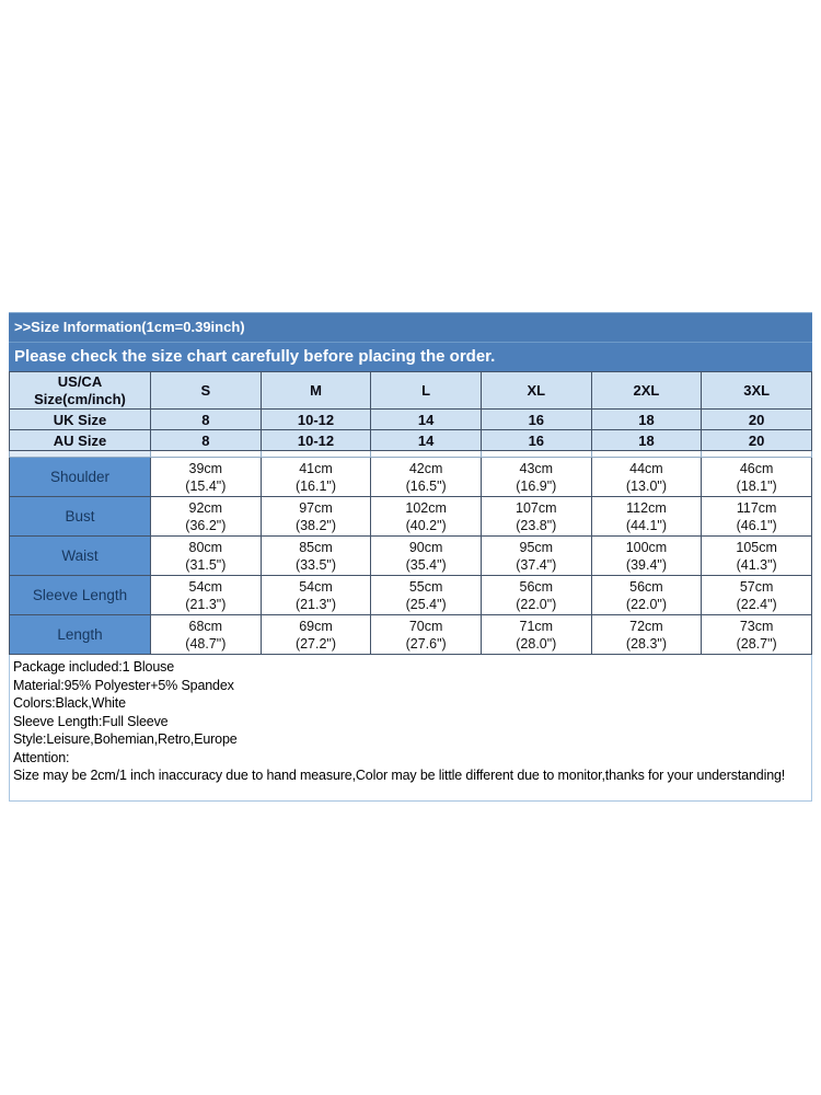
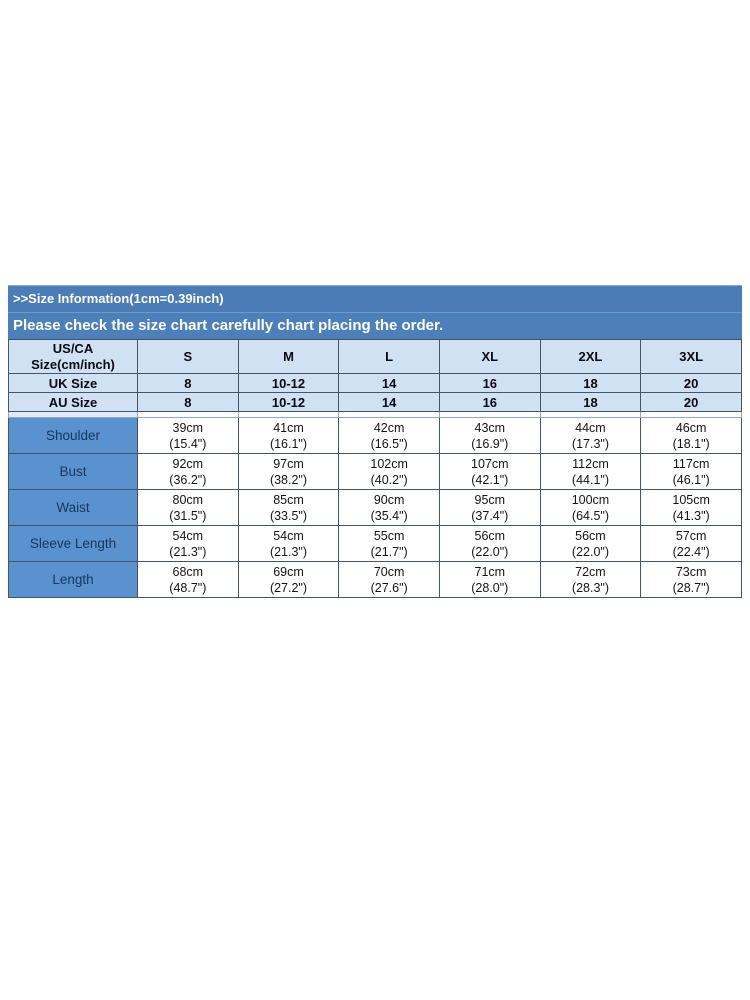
  >>Size Information(1cm=0.39inch)
- Please check the size chart carefully before placing the order.
+ Please check the size chart carefully chart placing the order.
  US/CA Size(cm/inch)	S	M	L	XL	2XL	3XL
  UK Size	8	10-12	14	16	18	20
  AU Size	8	10-12	14	16	18	20
- Shoulder	39cm(15.4")	41cm(16.1")	42cm(16.5")	43cm(16.9")	44cm(13.0")	46cm(18.1")
+ Shoulder	39cm(15.4")	41cm(16.1")	42cm(16.5")	43cm(16.9")	44cm(17.3")	46cm(18.1")
- Bust	92cm(36.2")	97cm(38.2")	102cm(40.2")	107cm(23.8")	112cm(44.1")	117cm(46.1")
+ Bust	92cm(36.2")	97cm(38.2")	102cm(40.2")	107cm(42.1")	112cm(44.1")	117cm(46.1")
- Waist	80cm(31.5")	85cm(33.5")	90cm(35.4")	95cm(37.4")	100cm(39.4")	105cm(41.3")
+ Waist	80cm(31.5")	85cm(33.5")	90cm(35.4")	95cm(37.4")	100cm(64.5")	105cm(41.3")
- Sleeve Length	54cm(21.3")	54cm(21.3")	55cm(25.4")	56cm(22.0")	56cm(22.0")	57cm(22.4")
+ Sleeve Length	54cm(21.3")	54cm(21.3")	55cm(21.7")	56cm(22.0")	56cm(22.0")	57cm(22.4")
  Length	68cm(48.7")	69cm(27.2")	70cm(27.6")	71cm(28.0")	72cm(28.3")	73cm(28.7")
- Package included:1 Blouse
- Material:95% Polyester+5% Spandex
- Colors:Black,White
- Sleeve Length:Full Sleeve
- Style:Leisure,Bohemian,Retro,Europe
- Attention:
- Size may be 2cm/1 inch inaccuracy due to hand measure,Color may be little different due to monitor,thanks for your understanding!
